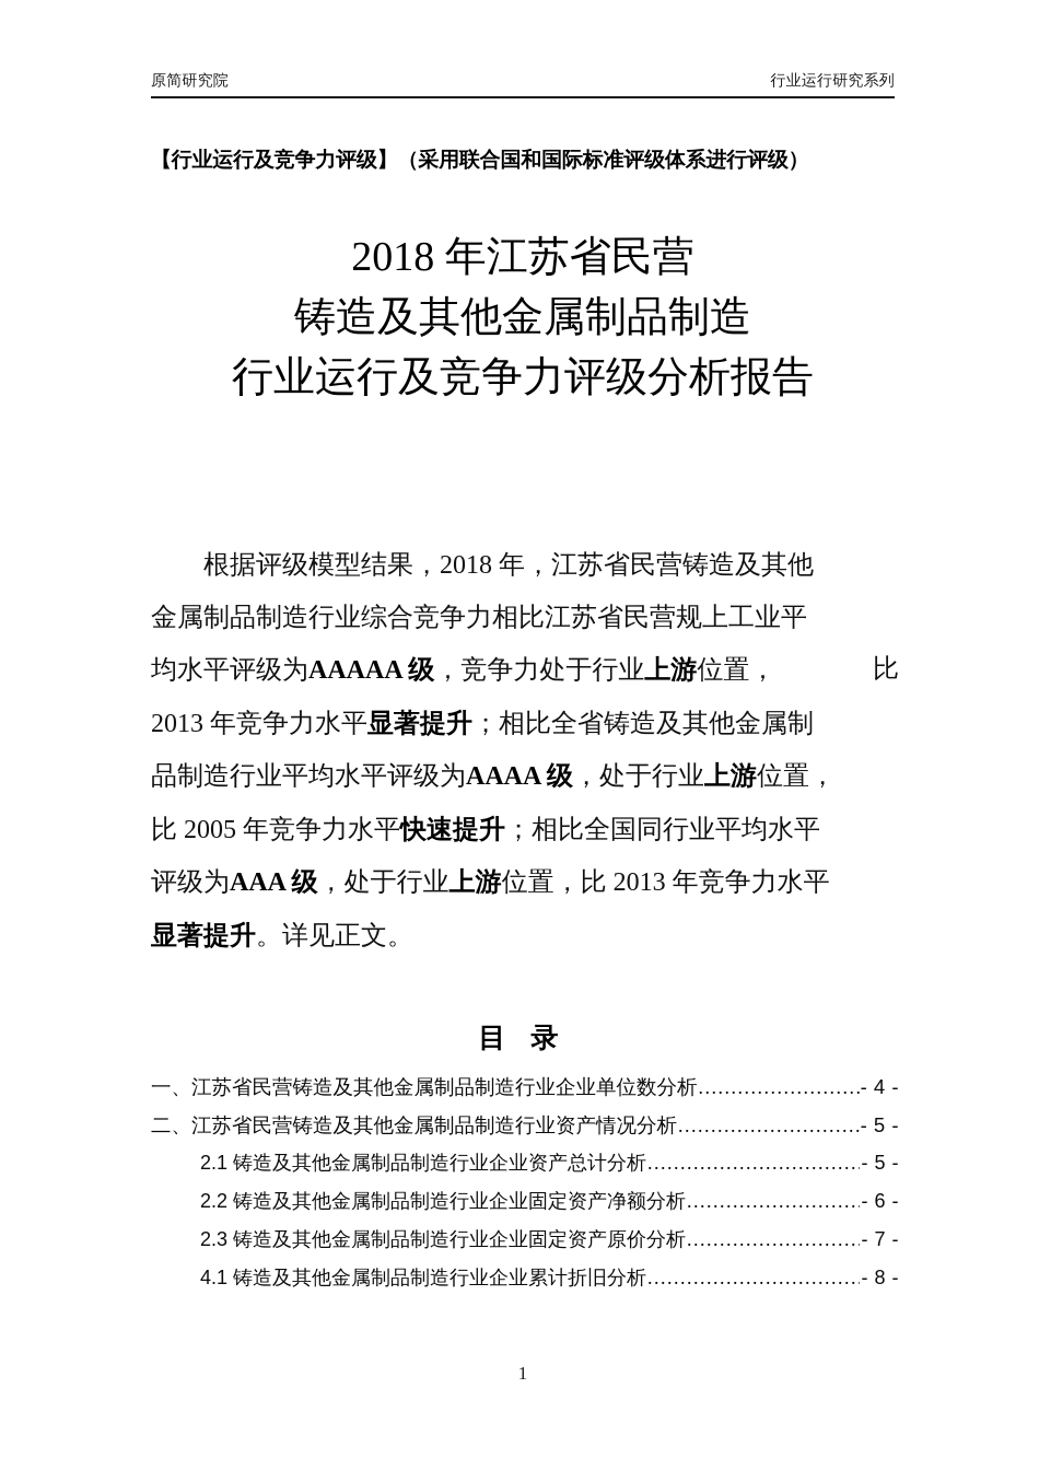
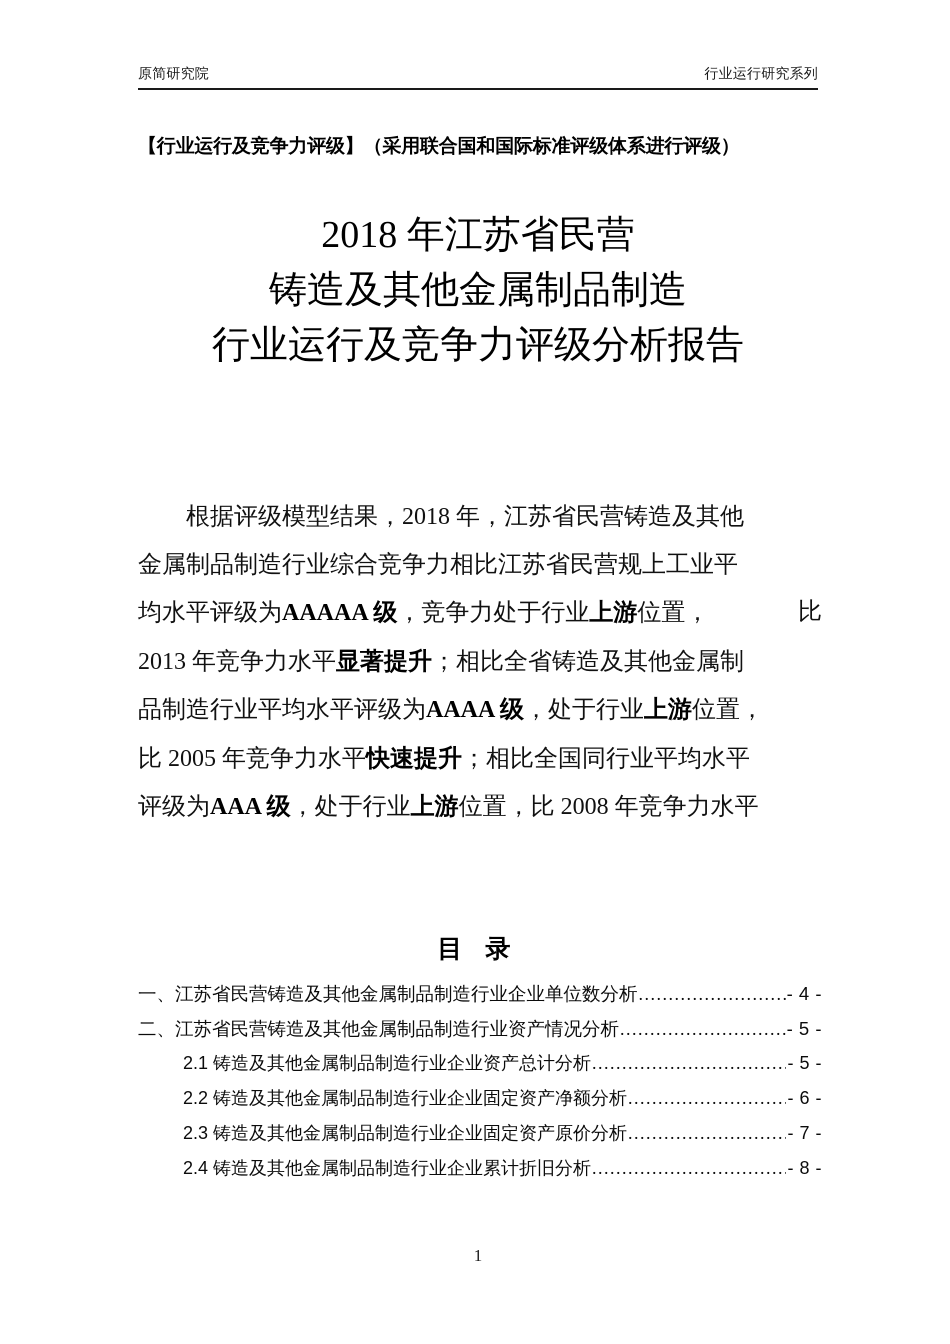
  原简研究院
  行业运行研究系列
  【行业运行及竞争力评级】（采用联合国和国际标准评级体系进行评级）
  2018 年江苏省民营
  铸造及其他金属制品制造
  行业运行及竞争力评级分析报告
  根据评级模型结果，2018 年，江苏省民营铸造及其他
  金属制品制造行业综合竞争力相比江苏省民营规上工业平
  均水平评级为AAAAA 级，竞争力处于行业上游位置，
  比
  2013 年竞争力水平显著提升；相比全省铸造及其他金属制
  品制造行业平均水平评级为AAAA 级，处于行业上游位置，
  比 2005 年竞争力水平快速提升；相比全国同行业平均水平
- 评级为AAA 级，处于行业上游位置，比 2013 年竞争力水平
+ 评级为AAA 级，处于行业上游位置，比 2008 年竞争力水平
- 显著提升。详见正文。
  目 录
  一、江苏省民营铸造及其他金属制品制造行业企业单位数分析
  - 4 -
  二、江苏省民营铸造及其他金属制品制造行业资产情况分析
  - 5 -
  2.1 铸造及其他金属制品制造行业企业资产总计分析
  - 5 -
  2.2 铸造及其他金属制品制造行业企业固定资产净额分析
  - 6 -
  2.3 铸造及其他金属制品制造行业企业固定资产原价分析
  - 7 -
- 4.1 铸造及其他金属制品制造行业企业累计折旧分析
+ 2.4 铸造及其他金属制品制造行业企业累计折旧分析
  - 8 -
  1
